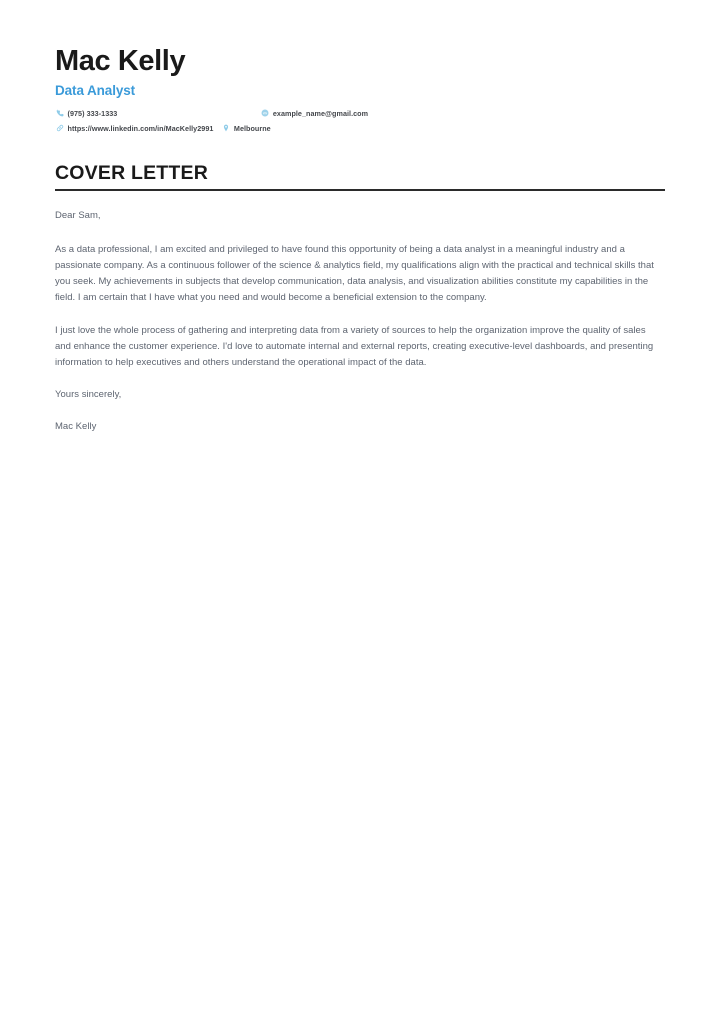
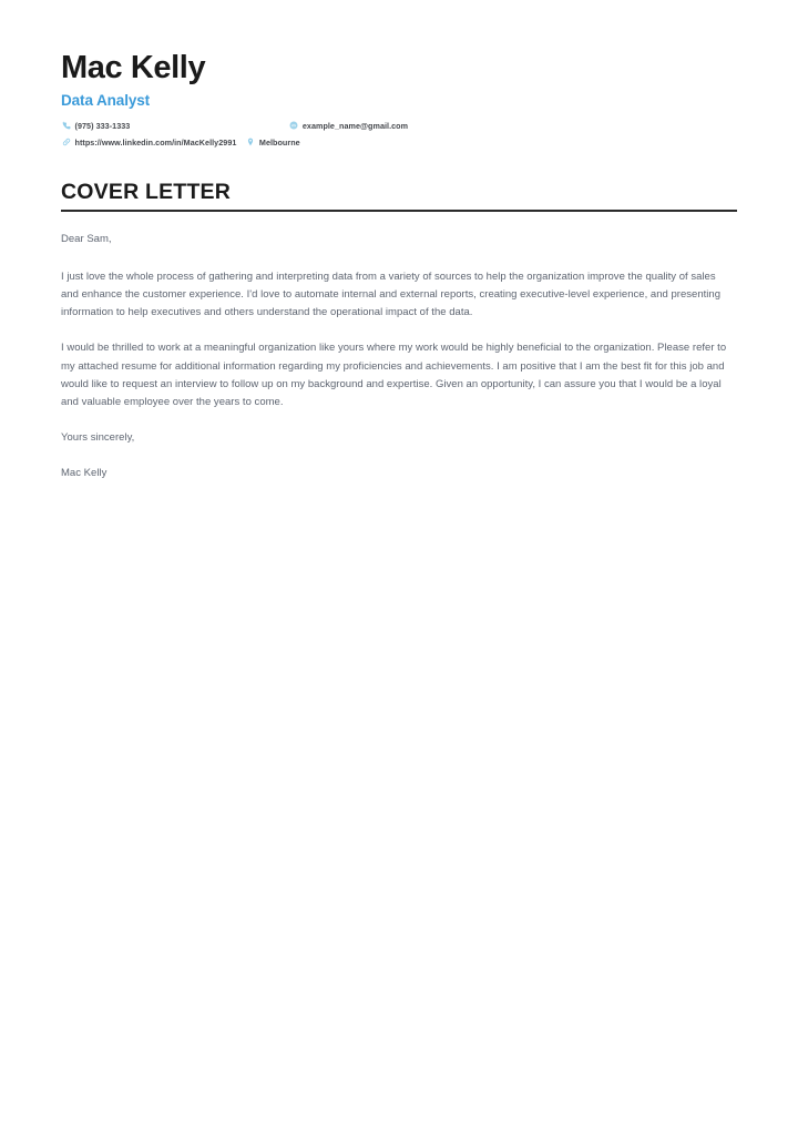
  Mac Kelly
  Data Analyst
  (975) 333-1333
  example_name@gmail.com
  https://www.linkedin.com/in/MacKelly2991
  Melbourne
  COVER LETTER
  Dear Sam,
- As a data professional, I am excited and privileged to have found this opportunity of being a data analyst in a meaningful industry and a passionate company. As a continuous follower of the science & analytics field, my qualifications align with the practical and technical skills that you seek. My achievements in subjects that develop communication, data analysis, and visualization abilities constitute my capabilities in the field. I am certain that I have what you need and would become a beneficial extension to the company.
- I just love the whole process of gathering and interpreting data from a variety of sources to help the organization improve the quality of sales and enhance the customer experience. I'd love to automate internal and external reports, creating executive-level dashboards, and presenting information to help executives and others understand the operational impact of the data.
+ I just love the whole process of gathering and interpreting data from a variety of sources to help the organization improve the quality of sales and enhance the customer experience. I'd love to automate internal and external reports, creating executive-level experience, and presenting information to help executives and others understand the operational impact of the data.
+ I would be thrilled to work at a meaningful organization like yours where my work would be highly beneficial to the organization. Please refer to my attached resume for additional information regarding my proficiencies and achievements. I am positive that I am the best fit for this job and would like to request an interview to follow up on my background and expertise. Given an opportunity, I can assure you that I would be a loyal and valuable employee over the years to come.
  Yours sincerely,
  Mac Kelly
